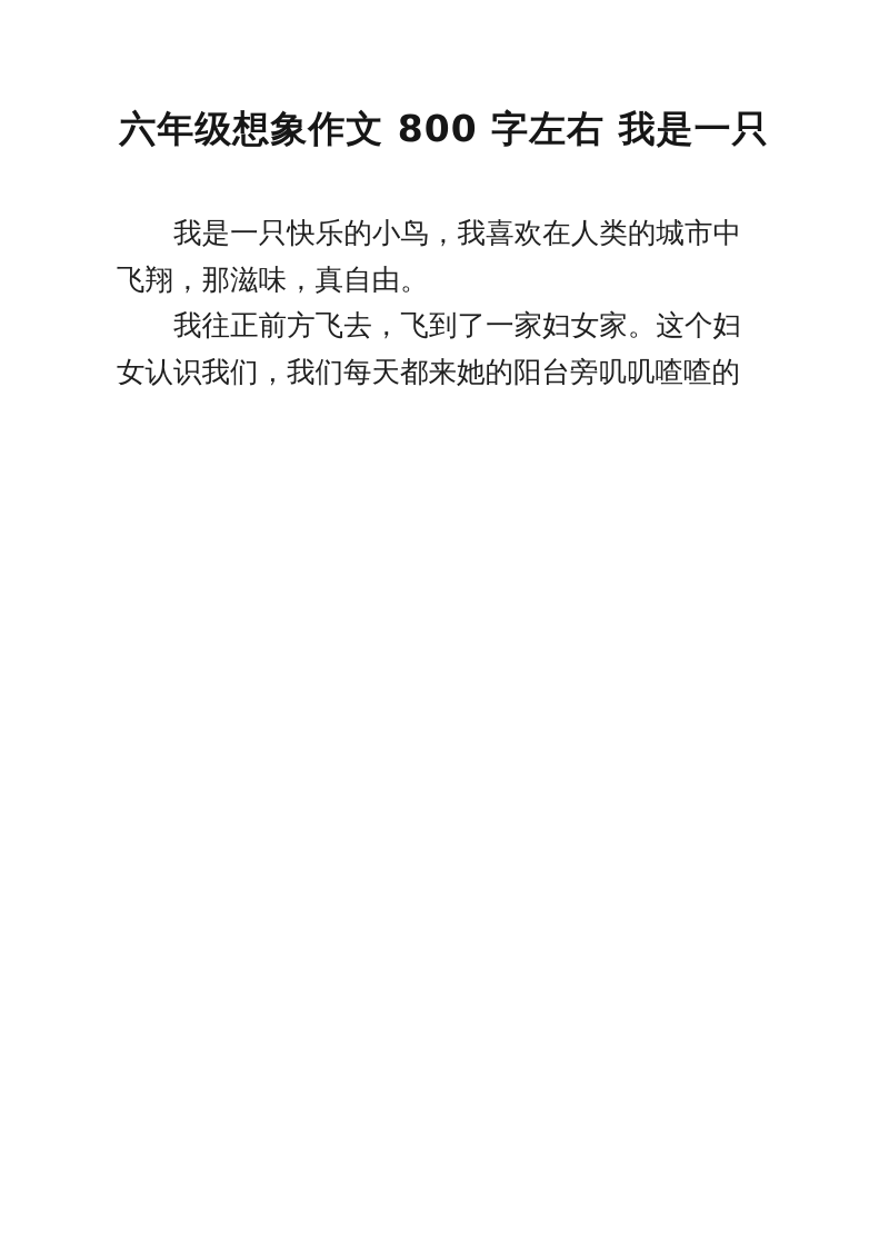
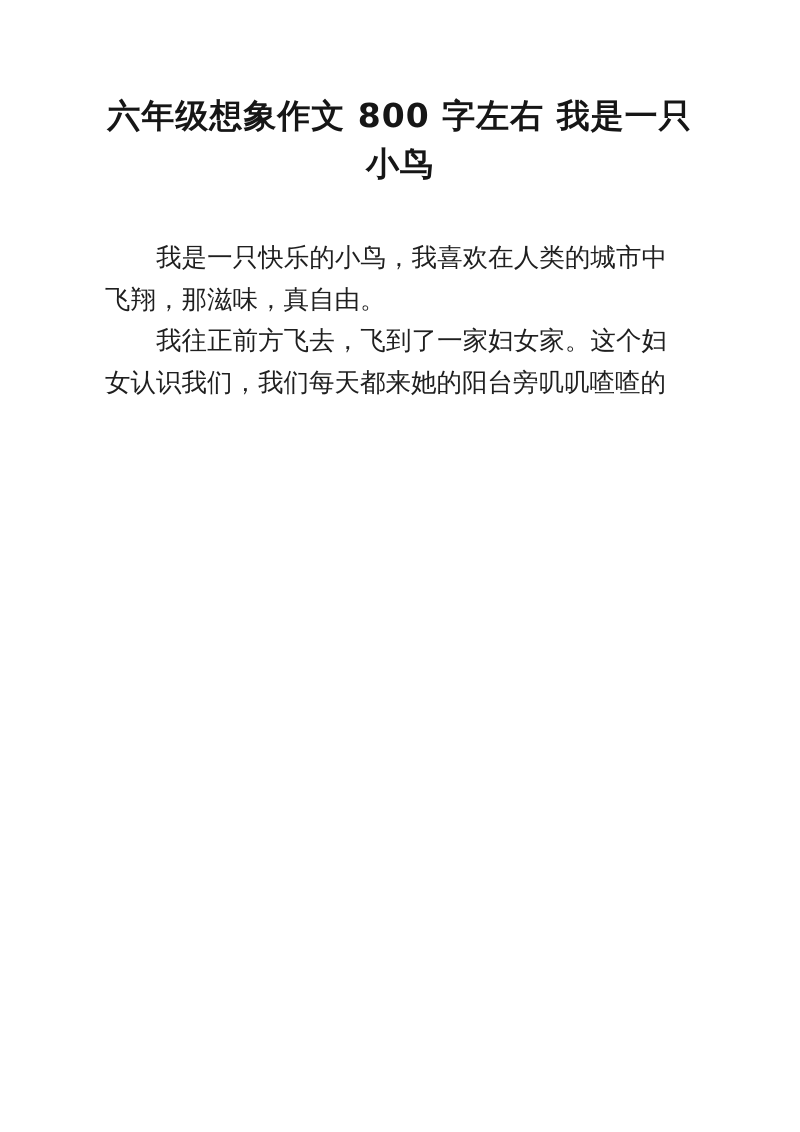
  六年级想象作文 800 字左右 我是一只
+ 小鸟
  我是一只快乐的小鸟，我喜欢在人类的城市中飞翔，那滋味，真自由。
  我往正前方飞去，飞到了一家妇女家。这个妇女认识我们，我们每天都来她的阳台旁叽叽喳喳的
